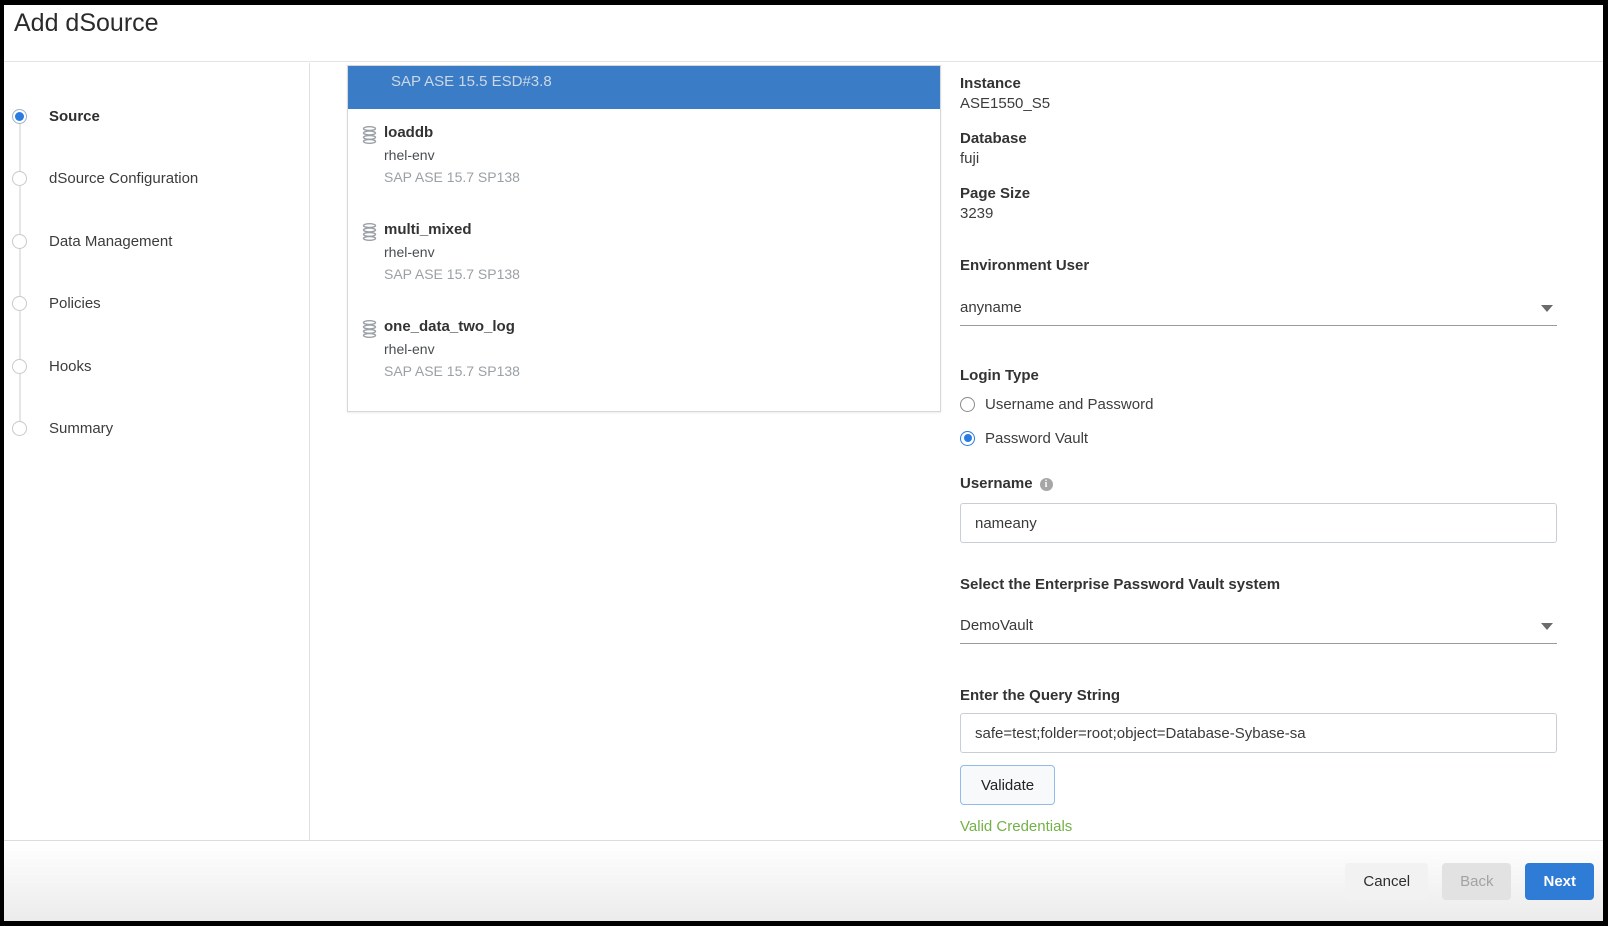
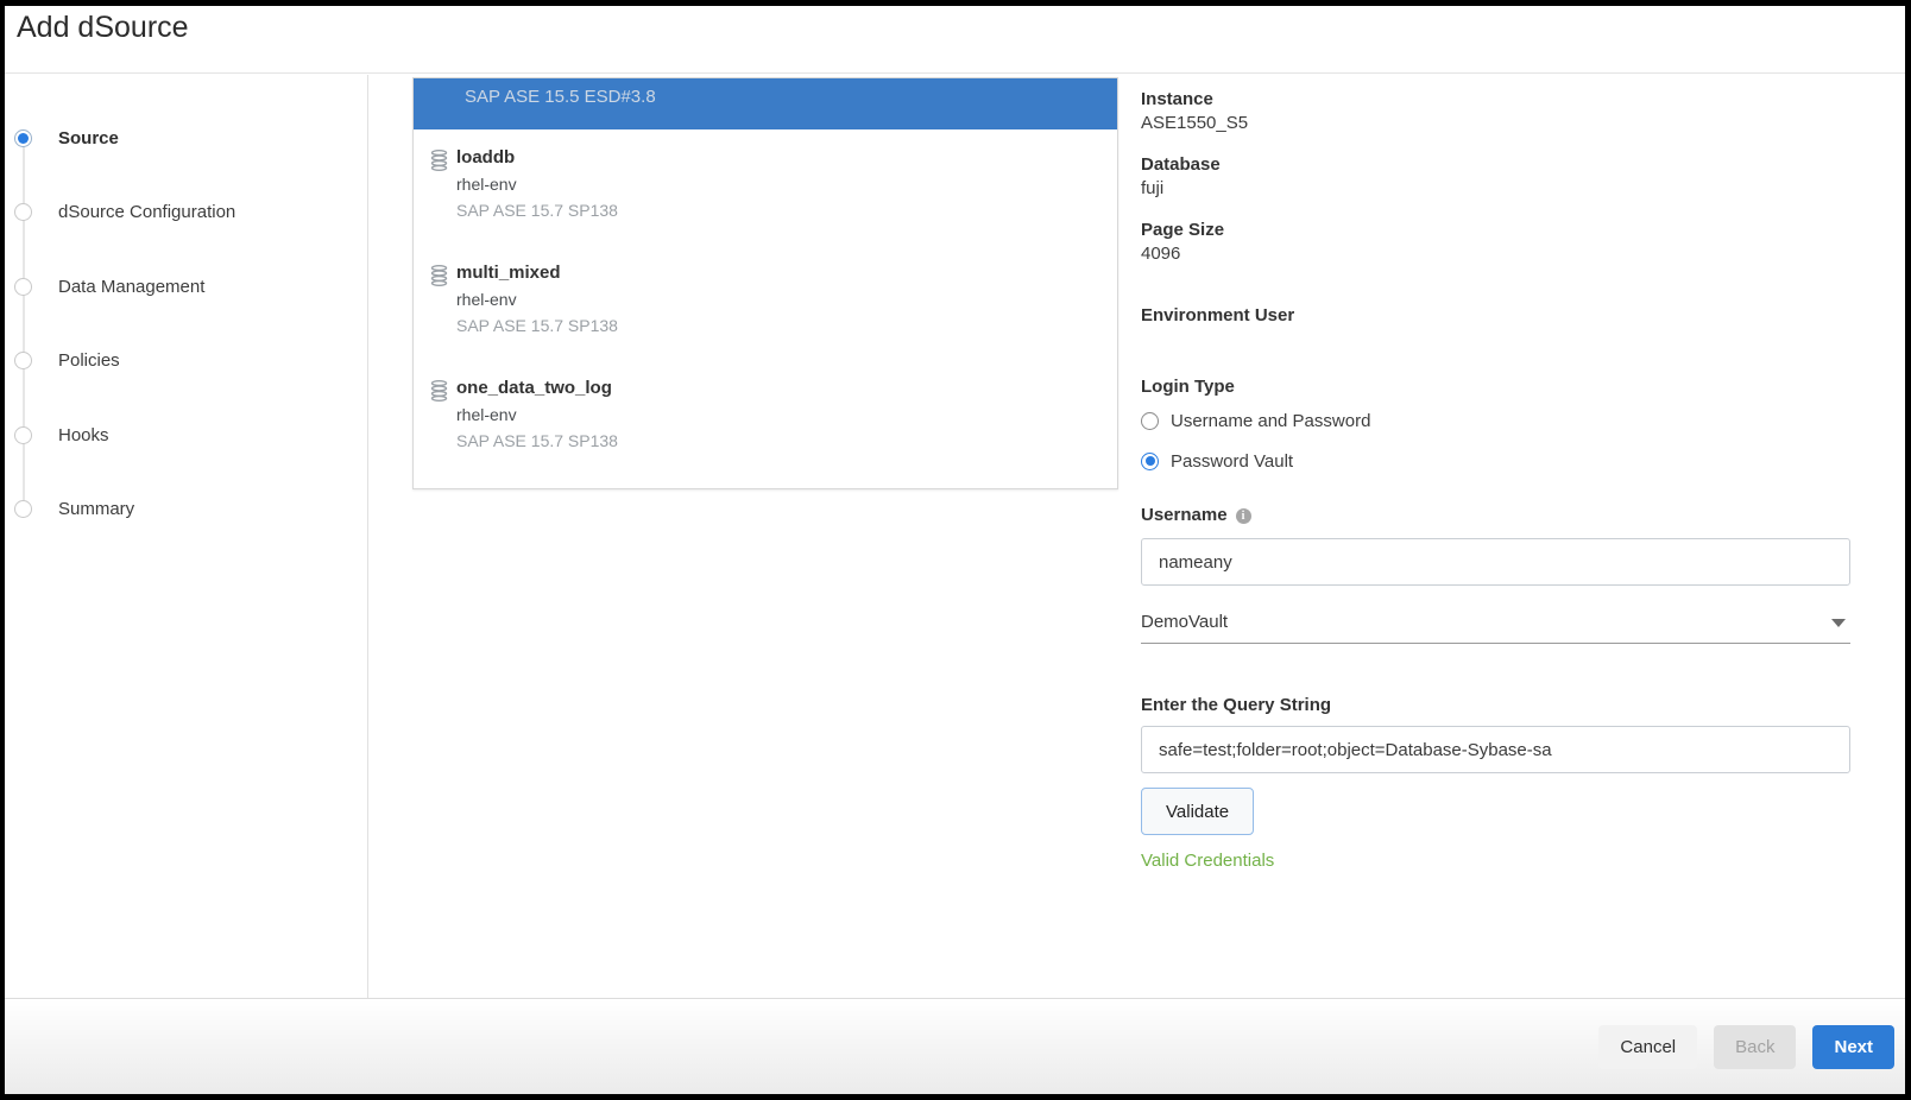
  Add dSource
  Source
  dSource Configuration
  Data Management
  Policies
  Hooks
  Summary
  SAP ASE 15.5 ESD#3.8
  loaddb
  rhel-env
  SAP ASE 15.7 SP138
  multi_mixed
  rhel-env
  SAP ASE 15.7 SP138
  one_data_two_log
  rhel-env
  SAP ASE 15.7 SP138
  Instance
  ASE1550_S5
  Database
  fuji
  Page Size
- 3239
+ 4096
  Environment User
- anyname
  Login Type
  Username and Password
  Password Vault
  Username
  i
  nameany
- Select the Enterprise Password Vault system
  DemoVault
  Enter the Query String
  safe=test;folder=root;object=Database-Sybase-sa
  Validate
  Valid Credentials
  Cancel
  Back
  Next
